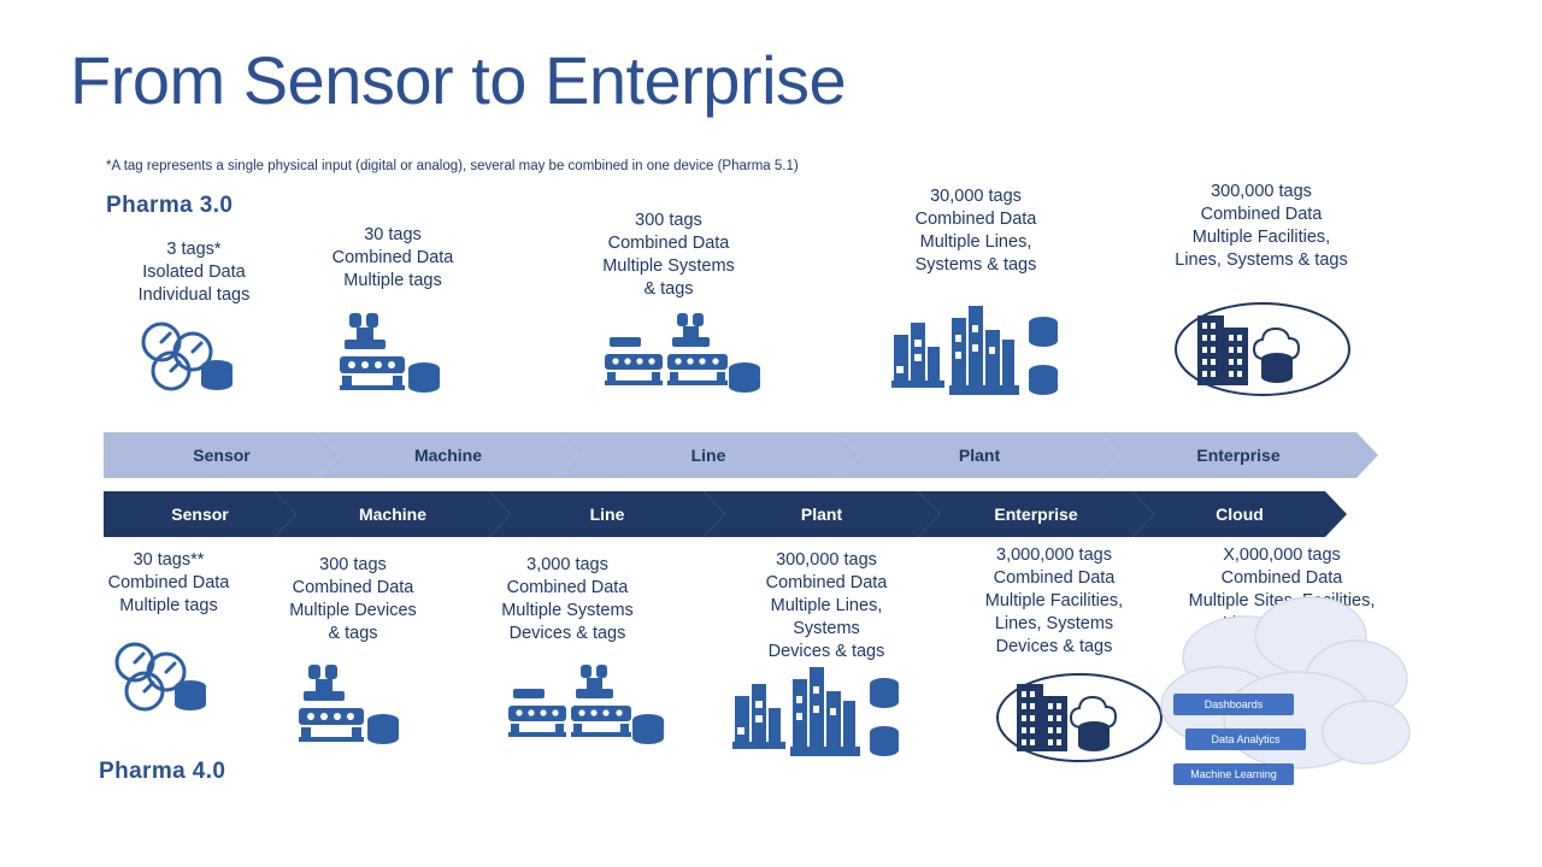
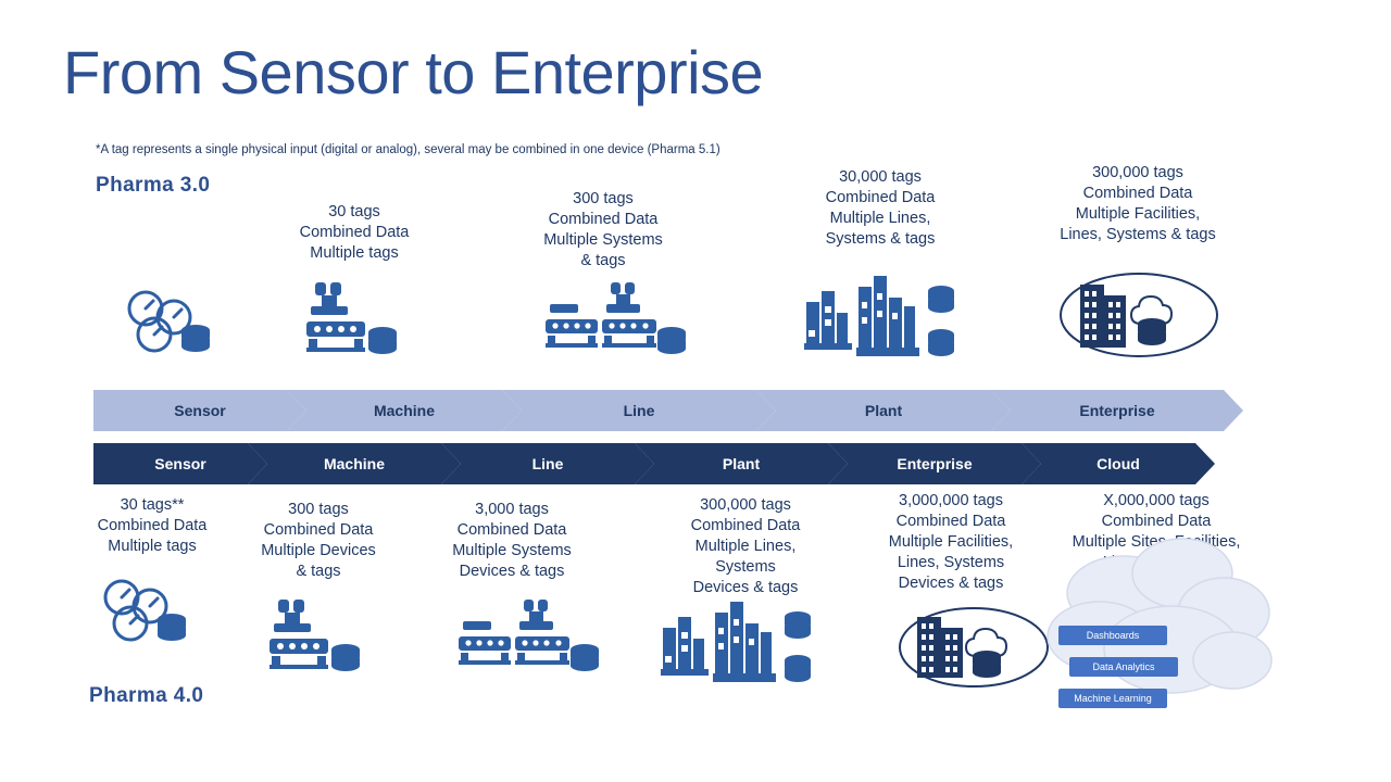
  From Sensor to Enterprise
  *A tag represents a single physical input (digital or analog), several may be combined in one device (Pharma 5.1)
  Pharma 3.0
- 3 tags*
- Isolated Data
- Individual tags
  30 tags
  Combined Data
  Multiple tags
  300 tags
  Combined Data
  Multiple Systems
  & tags
  30,000 tags
  Combined Data
  Multiple Lines,
  Systems & tags
  300,000 tags
  Combined Data
  Multiple Facilities,
  Lines, Systems & tags
  Sensor
  Machine
  Line
  Plant
  Enterprise
  Sensor
  Machine
  Line
  Plant
  Enterprise
  Cloud
  30 tags**
  Combined Data
  Multiple tags
  300 tags
  Combined Data
  Multiple Devices
  & tags
  3,000 tags
  Combined Data
  Multiple Systems
  Devices & tags
  300,000 tags
  Combined Data
  Multiple Lines,
  Systems
  Devices & tags
  3,000,000 tags
  Combined Data
  Multiple Facilities,
  Lines, Systems
  Devices & tags
  X,000,000 tags
  Combined Data
  Multiple Siteities,
  Dashboards
  Data Analytics
  Machine Learning
  Pharma 4.0
